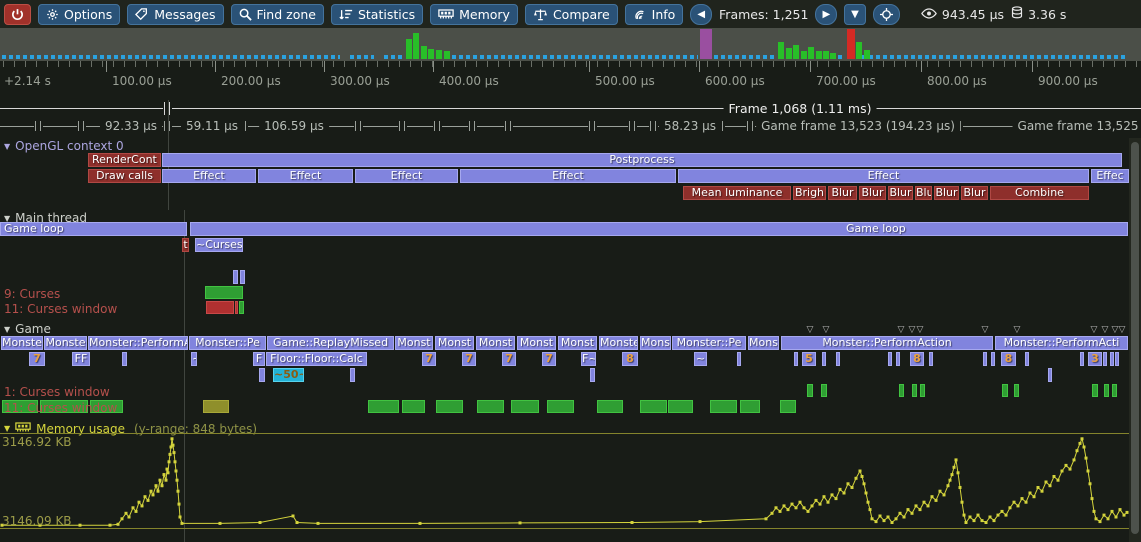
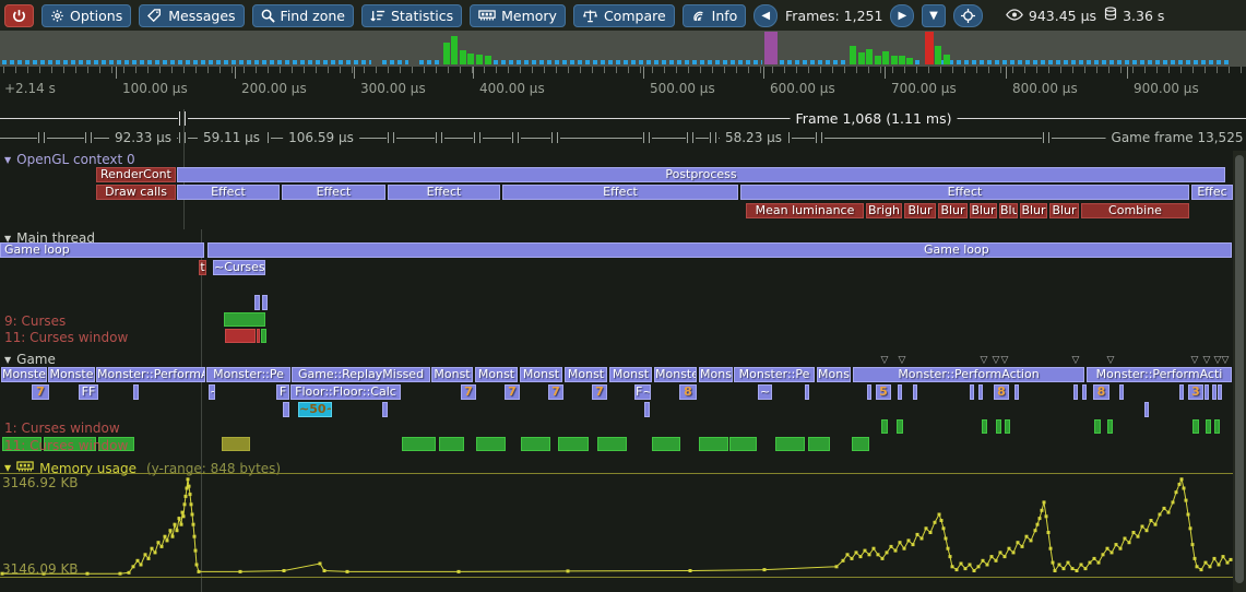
  Options
  Messages
  Find zone
  Statistics
  Memory
  Compare
  Info
  ◀
  Frames: 1,251
  ▶
  ▼
  943.45 µs
  3.36 s
  +2.14 s
  100.00 µs
  200.00 µs
  300.00 µs
  400.00 µs
  500.00 µs
  600.00 µs
  700.00 µs
  800.00 µs
  900.00 µs
  Frame 1,068 (1.11 ms)
  92.33 µs
  59.11 µs
  106.59 µs
  58.23 µs
- Game frame 13,523 (194.23 µs)
  Game frame 13,525
  ▼
  OpenGL context 0
  RenderCont
  Postprocess
  Draw calls
  Effect
  Effect
  Effect
  Effect
  Effect
  Effec
  Mean luminance
  Brigh
  Blur
  Blur
  Blur
  Blu
  Blur
  Blur
  Combine
  ▼
  Main thread
  Game loop
  Game loop
  t
  ~Curses
  9: Curses
  11: Curses window
  ▼
  Game
  ▽
  ▽
  ▽
  ▽
  ▽
  ▽
  ▽
  ▽
  ▽
  ▽
  ▽
  Monste
  Monste
  Monster::Perform
  Monster::Pe
  Game::ReplayMissed
  Monst
  Monst
  Monst
  Monst
  Monst
  Monste
  Mons
  Monster::Pe
  Mons
  Monster::PerformAction
  Monster::PerformActi
  7
  FF
  F
  Floor::Floor::Calc
  7
  7
  7
  7
  F~
  8
  ~
  5
  8
  8
  3
  ~50
  1: Curses window
  11: Curses window
  ▼
  Memory usage
  (y-range: 848 bytes)
  3146.92 KB
  3146.09 KB
